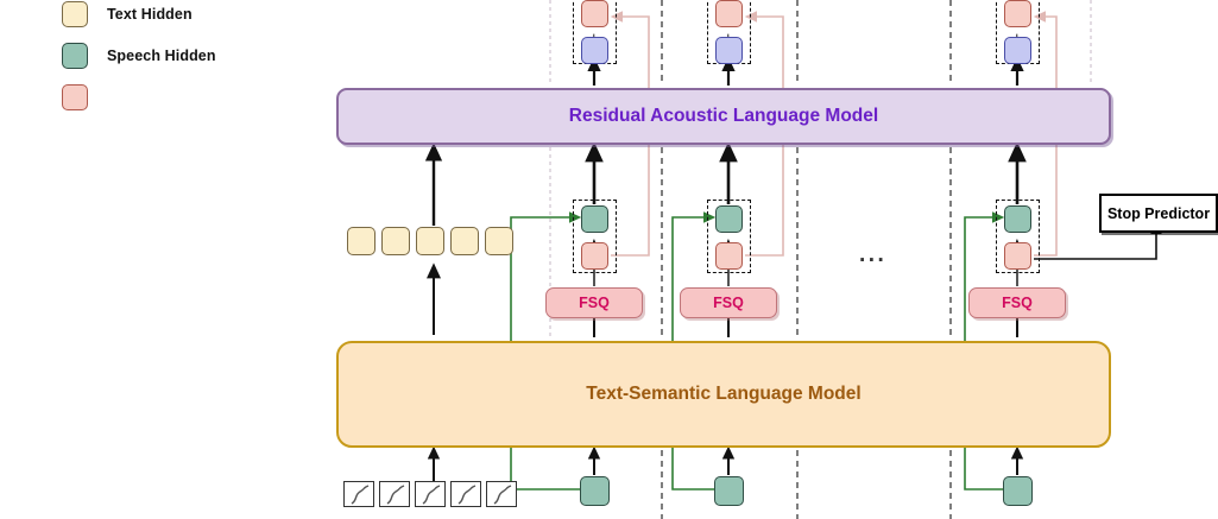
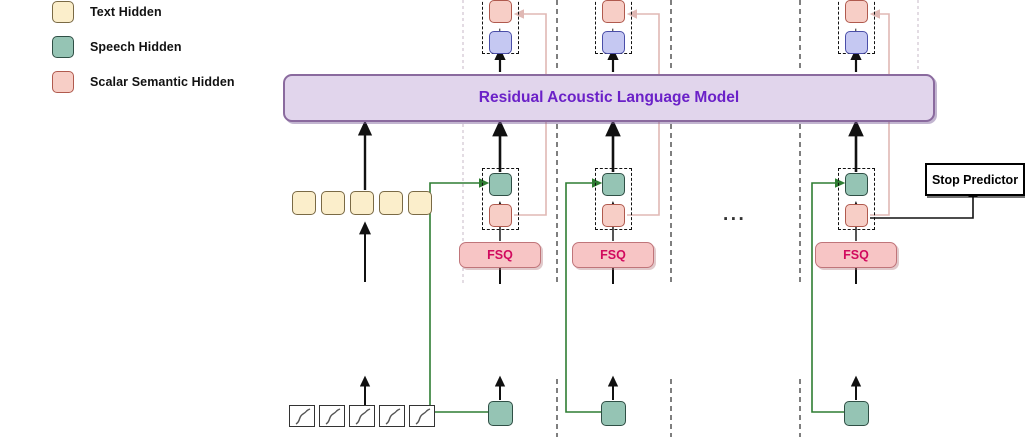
  Text Hidden
  Speech Hidden
+ Scalar Semantic Hidden
  Residual Acoustic Language Model
- Text-Semantic Language Model
  Stop Predictor
  ...
  FSQ
  FSQ
  FSQ
